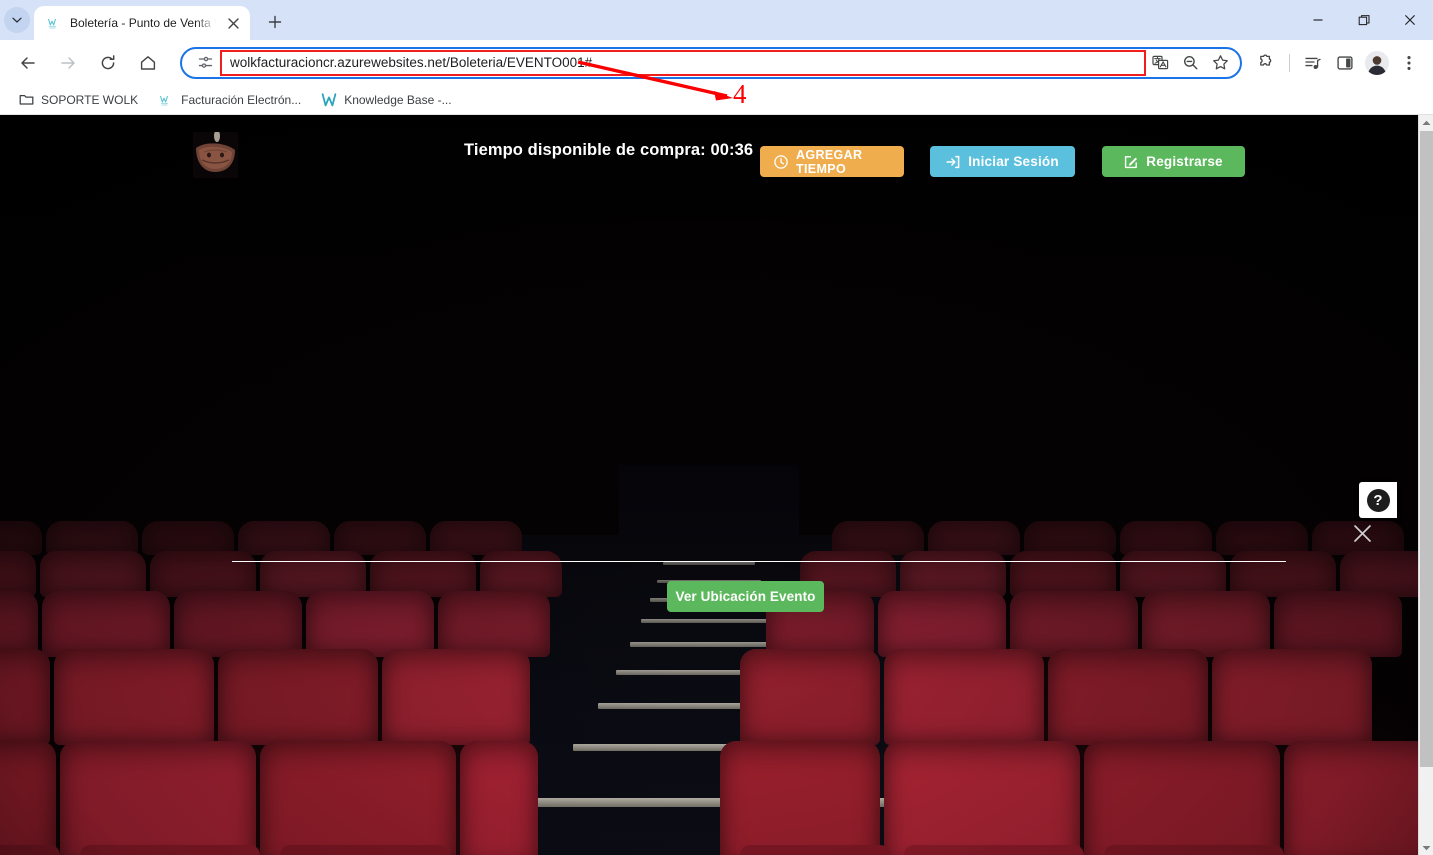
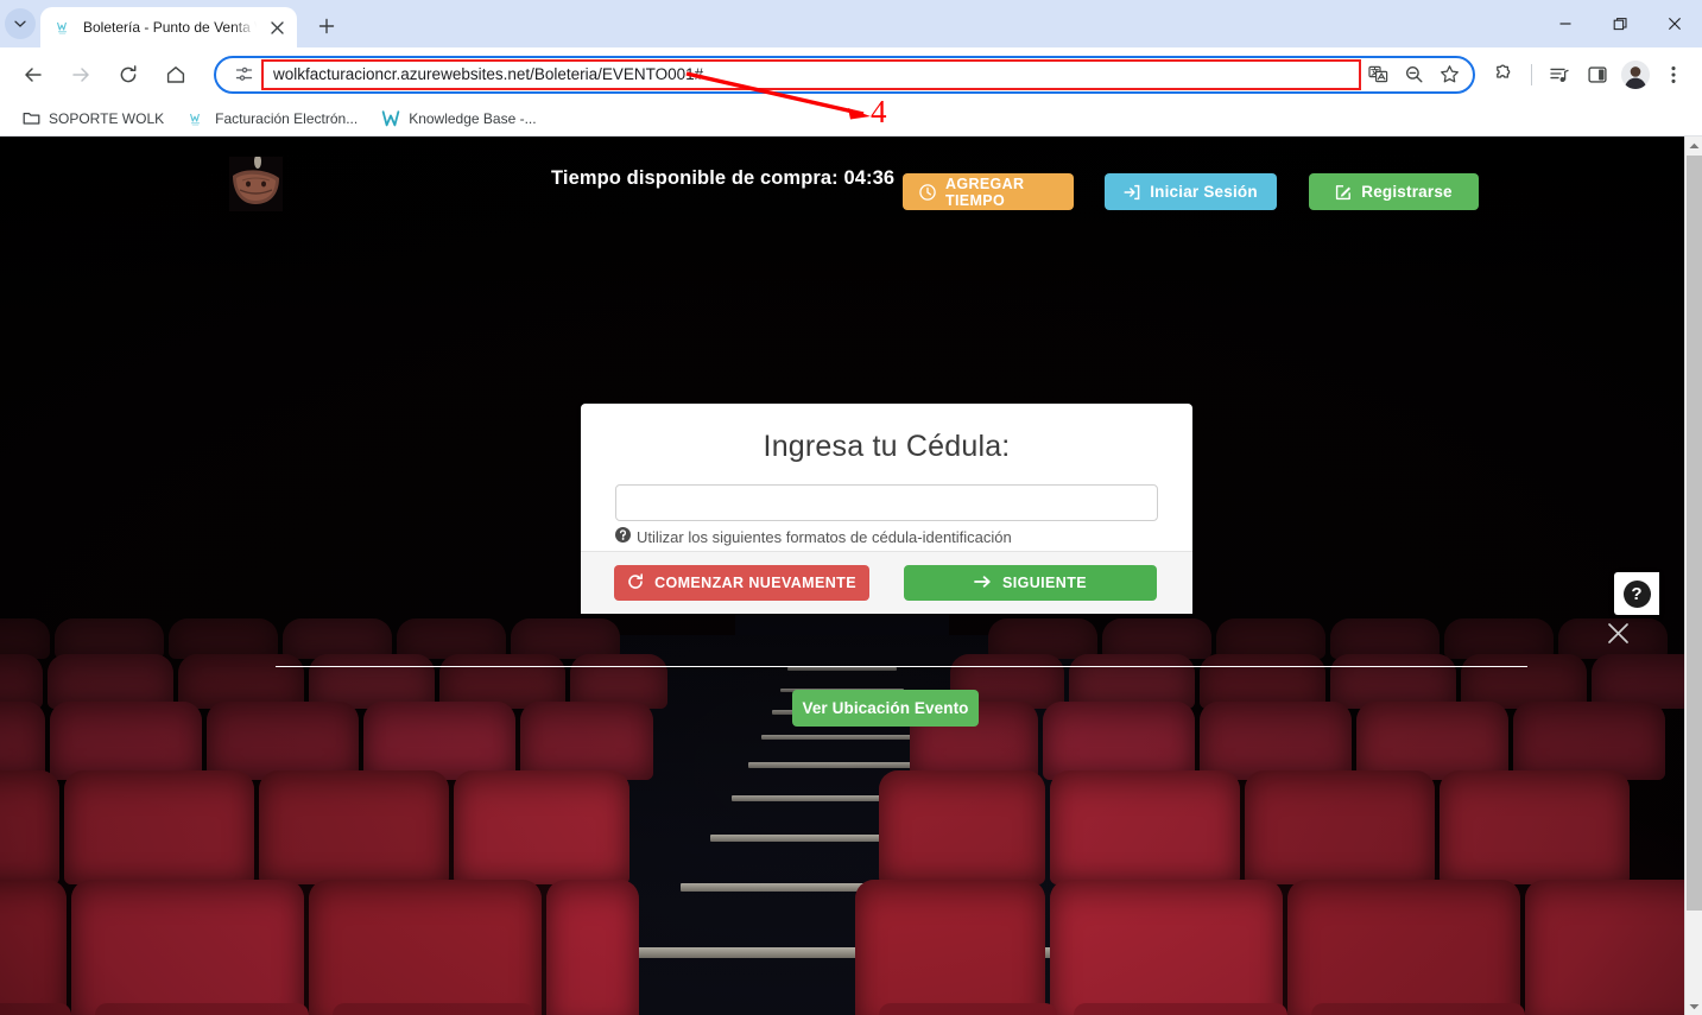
  Boletería - Punto de Venta
  wolkfacturacioncr.azurewebsites.net/Boleteria/EVENTO00#
  SOPORTE WOLK
  Facturación Electrón...
  Knowledge Base -...
- Tiempo disponible de compra: 00:36
+ Tiempo disponible de compra: 04:36
  AGREGAR TIEMPO
  Iniciar Sesión
  Registrarse
+ Ingresa tu Cédula:
+ Utilizar los siguientes formatos de cédula-identificación
+ COMENZAR NUEVAMENTE
+ SIGUIENTE
  Ver Ubicación Evento
  ?
  4
